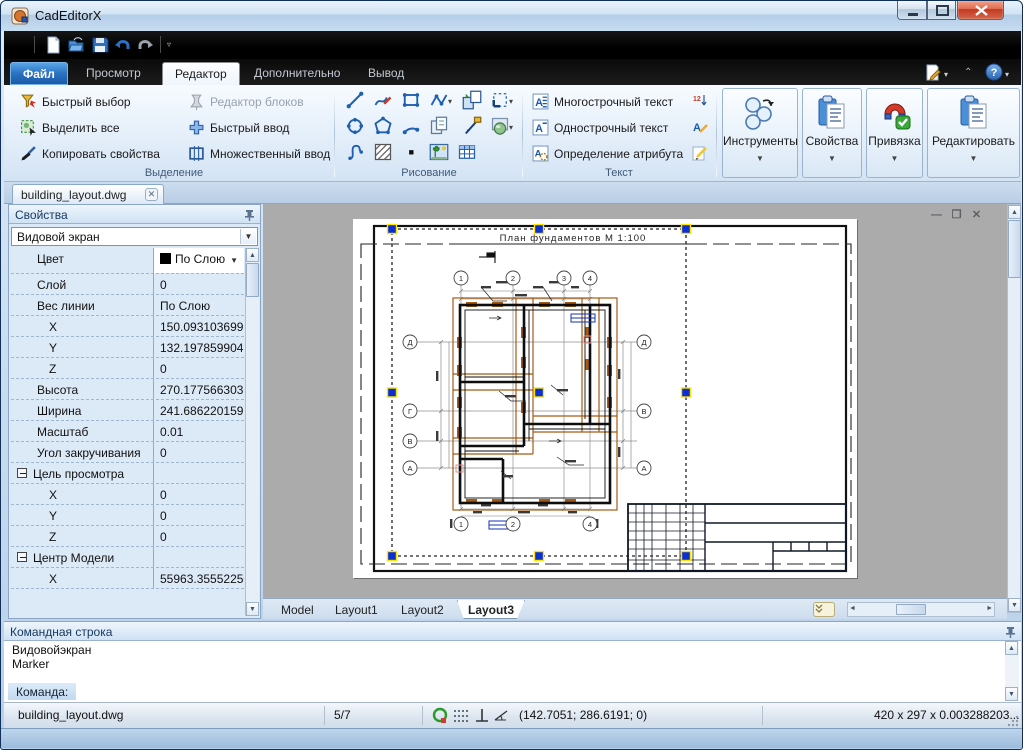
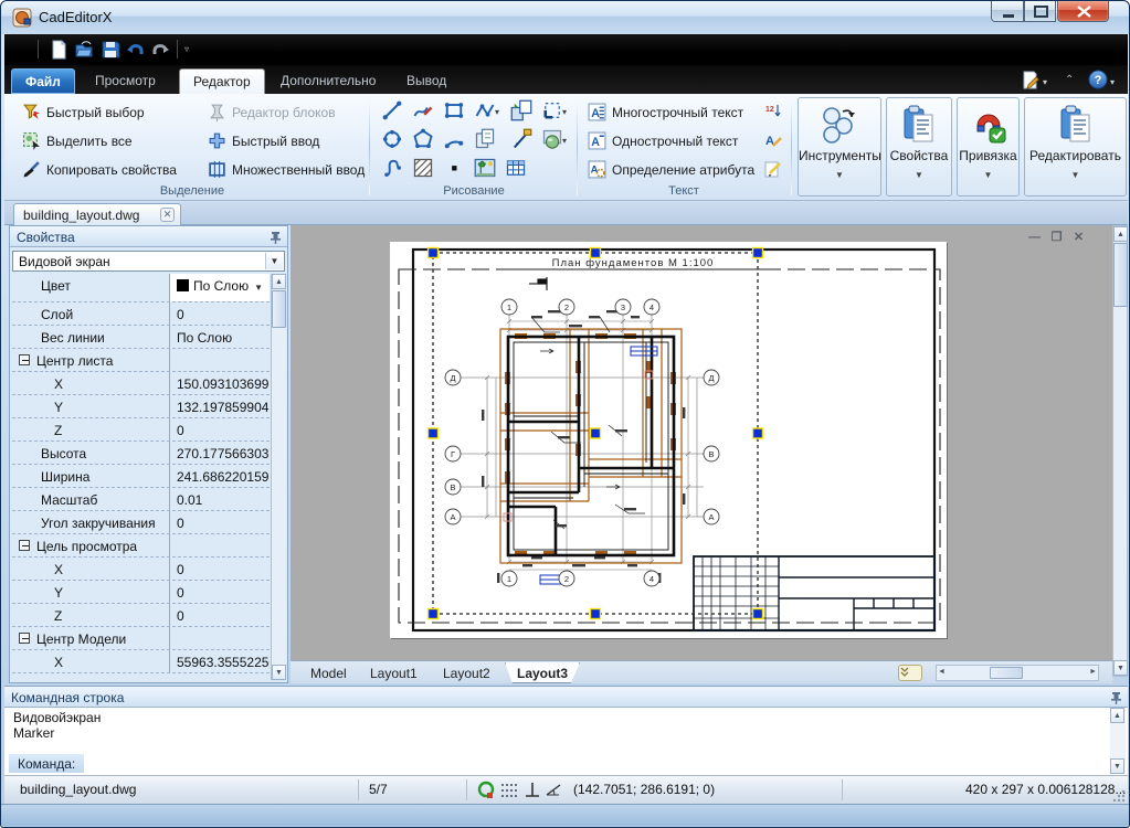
  CadEditorX
  ▿
  Файл
  Просмотр
  Редактор
  Дополнительно
  Вывод
  ▾
  ⌃
  ?
  ▾
  Быстрый выбор
  Выделить все
  Копировать свойства
  Редактор блоков
  Быстрый ввод
  Множественный ввод
  Выделение
  ▾
  ▾
  ▾
  Рисование
  A
  Многострочный текст
  A
  Однострочный текст
  A
  Определение атрибута
  A
  Текст
  Инструменты
  ▼
  Свойства
  ▼
  Привязка
  ▼
  Редактировать
  ▼
  building_layout.dwg
  ✕
  Свойства
  Видовой экран
  ▼
  Цвет
  По Слою
  ▼
  Слой
  0
  Вес линии
  По Слою
+ Центр листа
  X
  150.093103699
  Y
  132.197859904
  Z
  0
  Высота
  270.177566303
  Ширина
  241.686220159
  Масштаб
  0.01
  Угол закручивания
  0
  Цель просмотра
  X
  0
  Y
  0
  Z
  0
  Центр Модели
  X
  55963.3555225
  —
  ❐
  ✕
  План фундаментов М 1:100
  1
  2
  3
  4
  1
  2
  4
  Д
  Г
  В
  А
  Д
  В
  А
  Model
  Layout1
  Layout2
  Layout3
  Командная строка
  Видовойэкран
  Marker
  Команда:
  building_layout.dwg
  5/7
  (142.7051; 286.6191; 0)
- 420 x 297 x 0.003288203...
+ 420 x 297 x 0.006128128...
